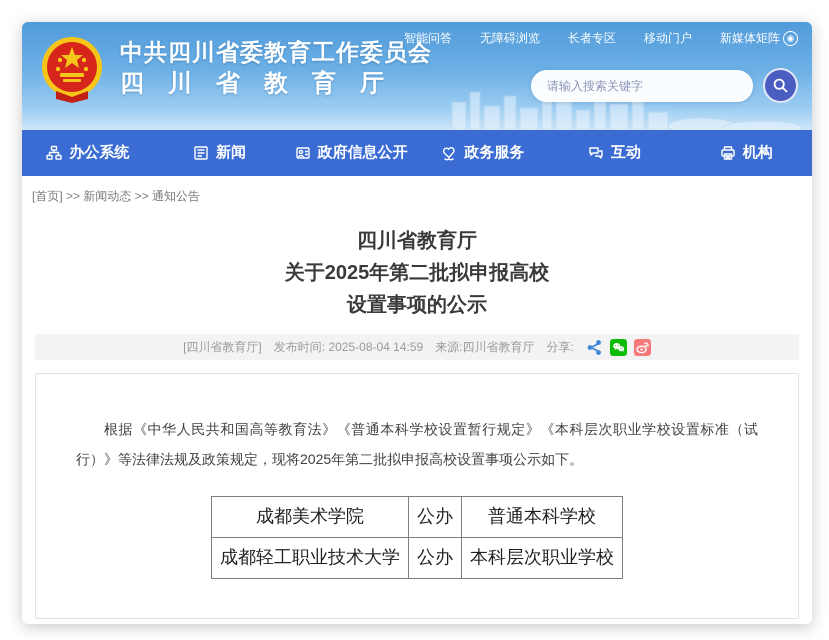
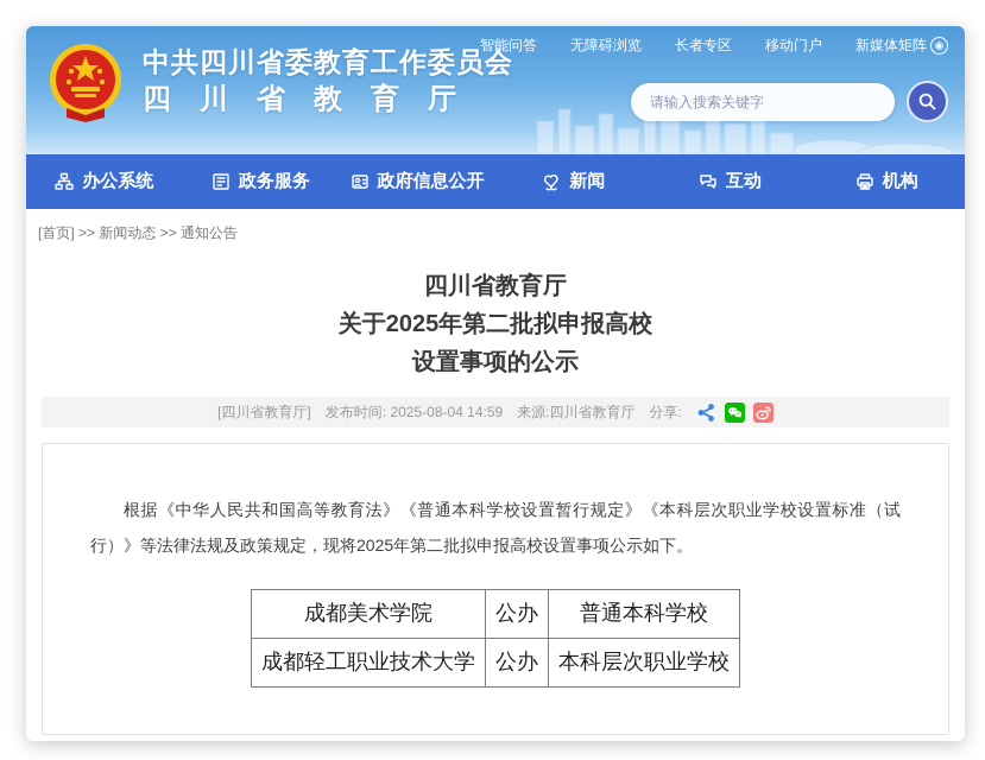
  中共四川省委教育工作委员会
  四川省教育厅
  智能问答
  无障碍浏览
  长者专区
  移动门户
  新媒体矩阵
  ◉
  请输入搜索关键字
  办公系统
- 新闻
+ 政务服务
  政府信息公开
- 政务服务
+ 新闻
  互动
  机构
  [首页] >> 新闻动态 >> 通知公告
  四川省教育厅
  关于2025年第二批拟申报高校
  设置事项的公示
  [四川省教育厅]
  发布时间: 2025-08-04 14:59
  来源:四川省教育厅
  分享:
  根据《中华人民共和国高等教育法》《普通本科学校设置暂行规定》《本科层次职业学校设置标准（试行）》等法律法规及政策规定，现将2025年第二批拟申报高校设置事项公示如下。
  成都美术学院	公办	普通本科学校
  成都轻工职业技术大学	公办	本科层次职业学校
